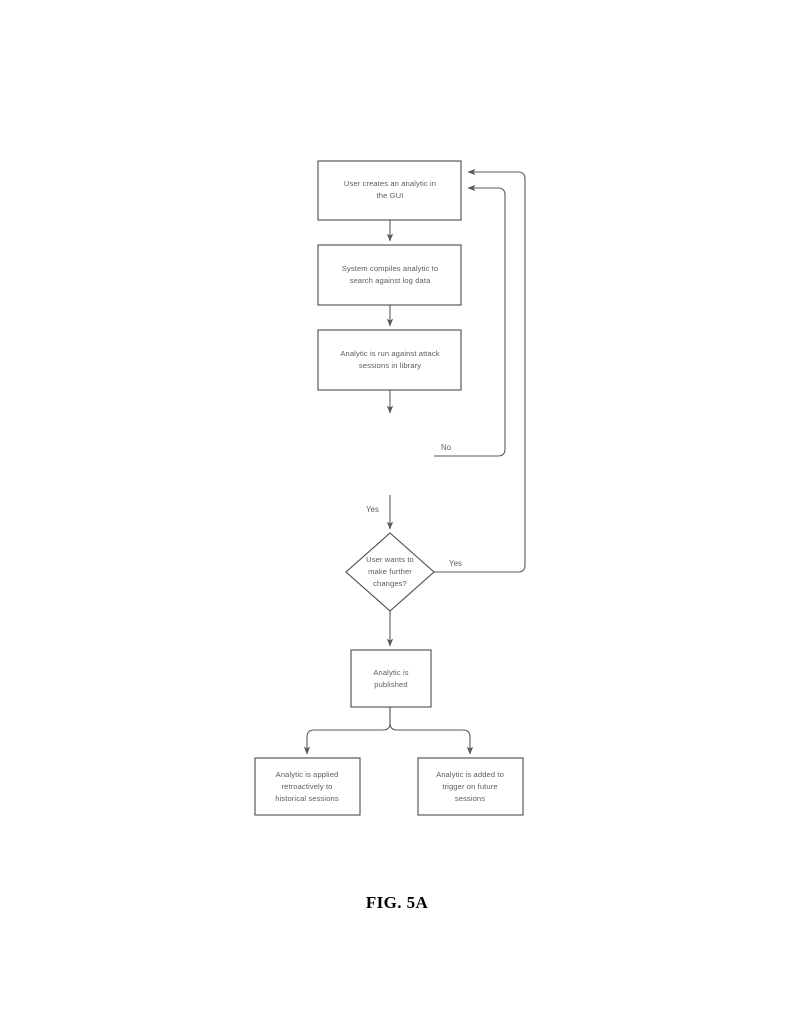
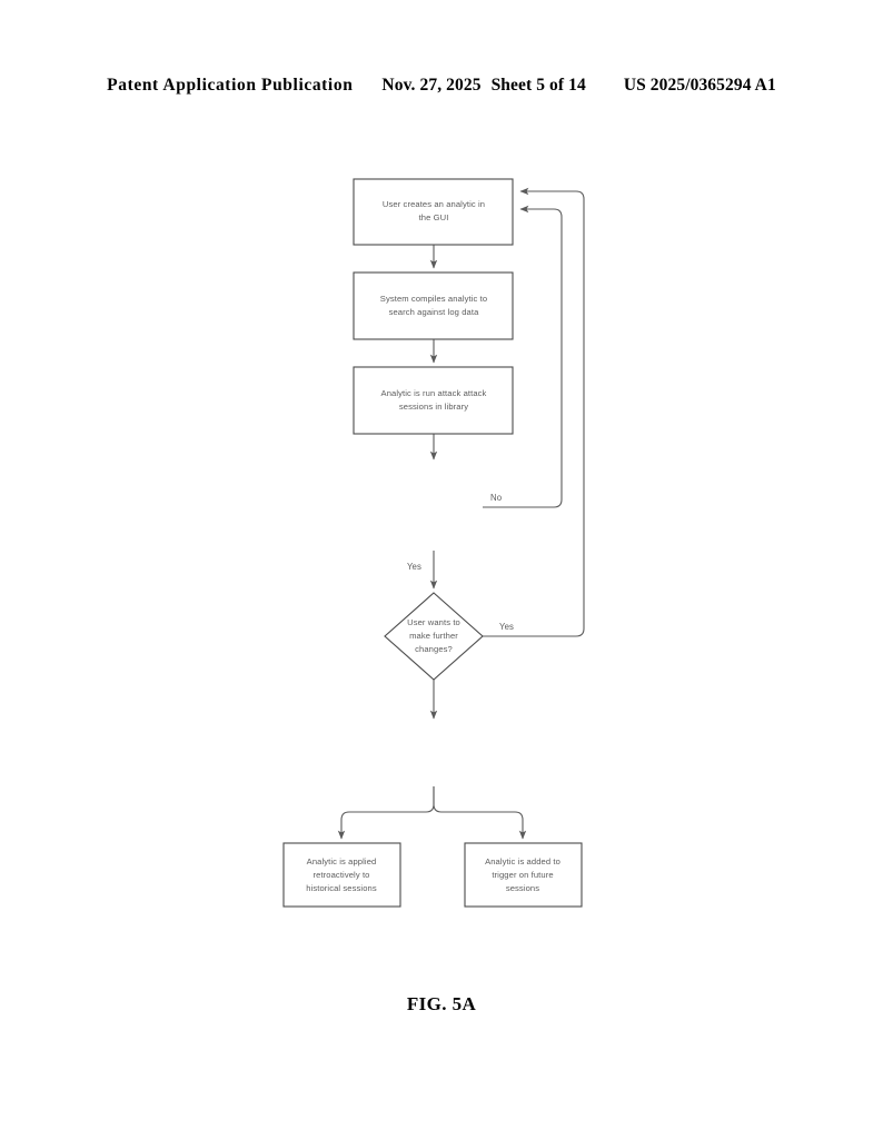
+ Patent Application Publication
+ Nov. 27, 2025
+ Sheet 5 of 14
+ US 2025/0365294 A1
  User creates an analytic in
  the GUI
  System compiles analytic to
  search against log data
- Analytic is run against attack
+ Analytic is run attack attack
  sessions in library
  User wants to
  make further
  changes?
- Analytic is
- published
  Analytic is applied
  retroactively to
  historical sessions
  Analytic is added to
  trigger on future
  sessions
  No
  Yes
  Yes
  FIG. 5A
